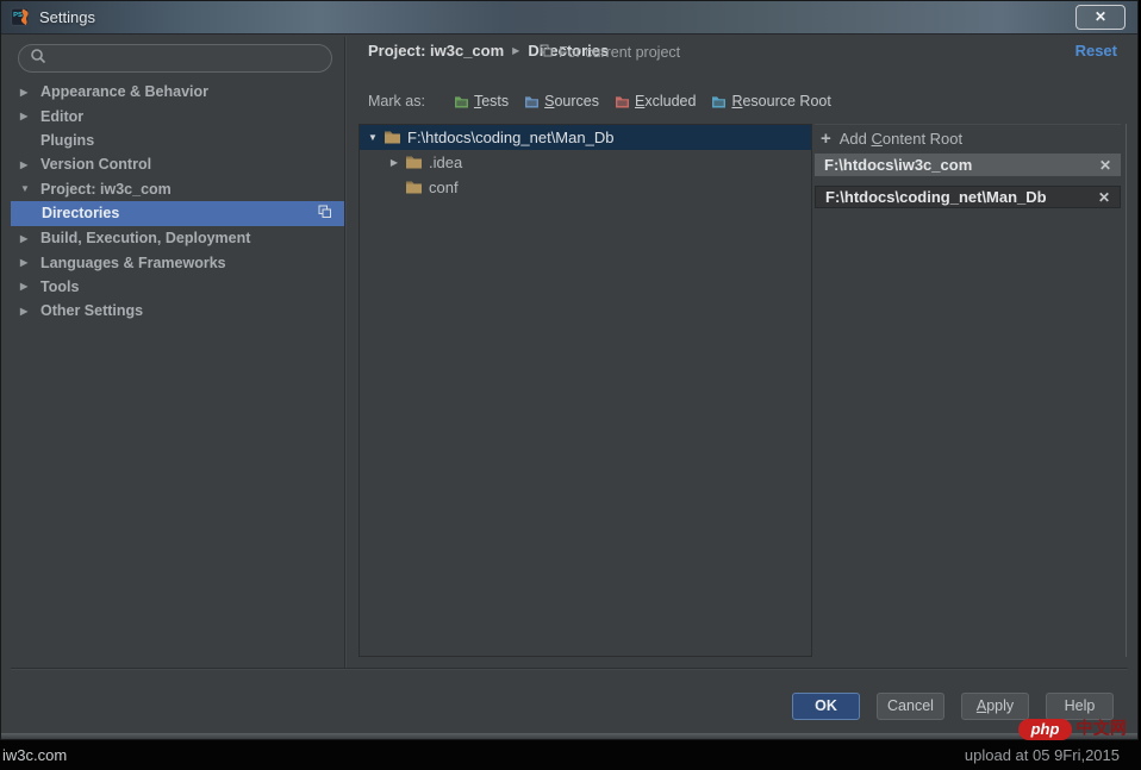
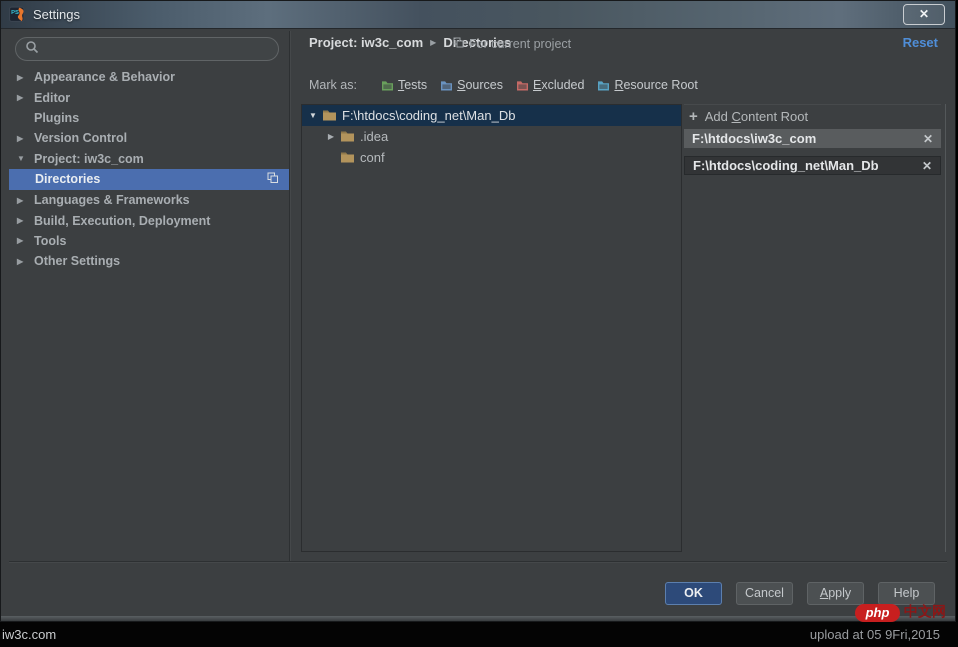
  Settings
  ✕
  ▶
  Appearance & Behavior
  ▶
  Editor
  Plugins
  ▶
  Version Control
  ▼
  Project: iw3c_com
  Directories
  ▶
- Build, Execution, Deployment
+ Languages & Frameworks
  ▶
- Languages & Frameworks
+ Build, Execution, Deployment
  ▶
  Tools
  ▶
  Other Settings
  Project: iw3c_com
  ▶
  Dectories
  For current project
  Reset
  Mark as:
  Tests
  Sources
  Excluded
  Resource Root
  ▼
  F:\htdocs\coding_net\Man_Db
  ▶
  .idea
  conf
  +
  Add Content Root
  F:\htdocs\iw3c_com
  ✕
  F:\htdocs\coding_net\Man_Db
  ✕
  OK
  Cancel
  Apply
  Help
  php
  中文网
  iw3c.com
  upload at 05 9Fri,2015
